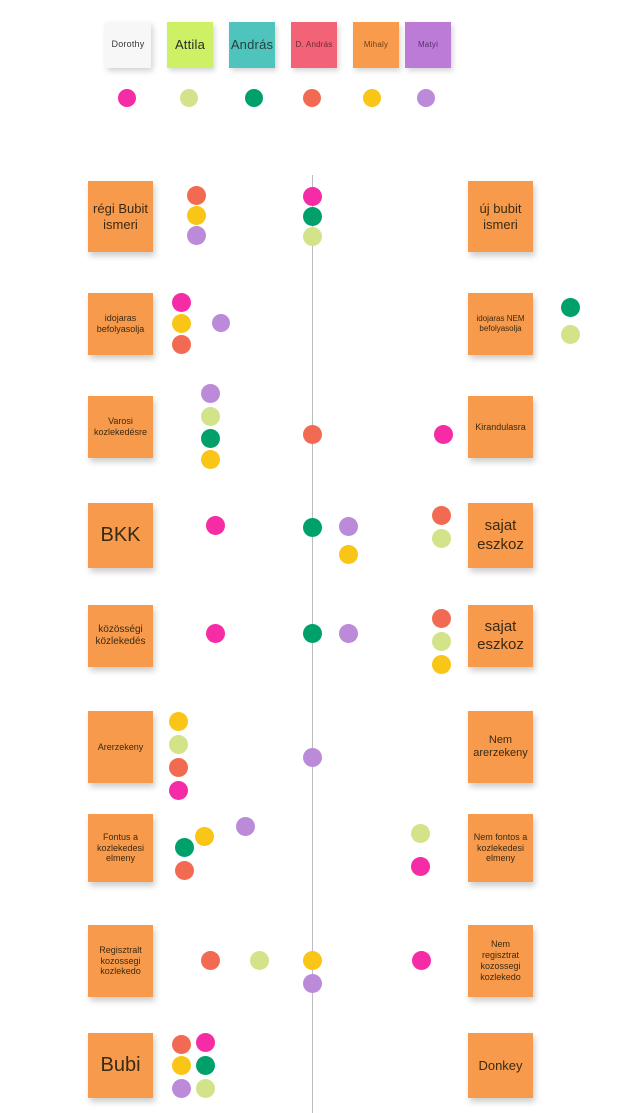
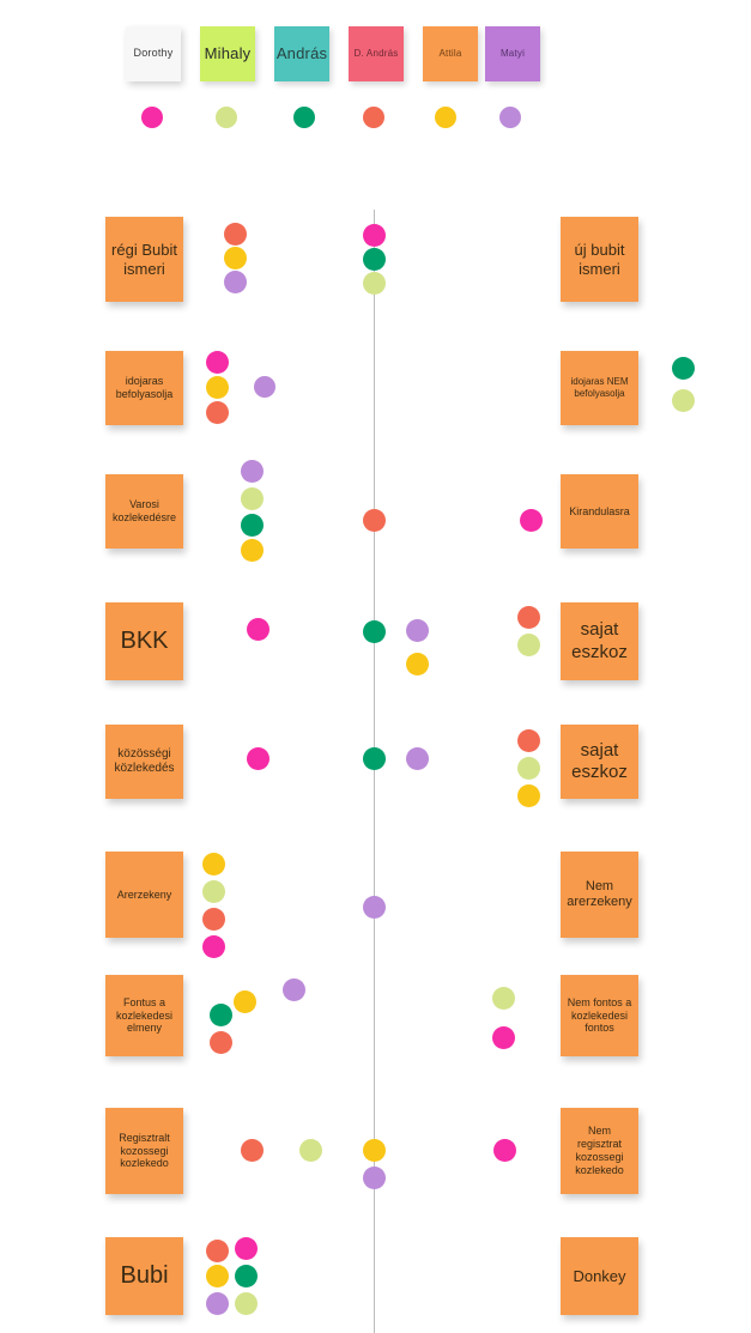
  Dorothy
- Attila
+ Mihaly
  András
  D. András
- Mihaly
+ Attila
  Matyi
  régi Bubit ismeri
  új bubit ismeri
  idojaras befolyasolja
  idojaras NEM befolyasolja
  Varosi kozlekedésre
  Kirandulasra
  BKK
  sajat eszkoz
  közösségi közlekedés
  sajat eszkoz
  Arerzekeny
  Nem arerzekeny
  Fontus a kozlekedesi elmeny
- Nem fontos a kozlekedesi elmeny
+ Nem fontos a kozlekedesi fontos
  Regisztralt kozossegi kozlekedo
  Nem regisztrat kozossegi kozlekedo
  Bubi
  Donkey
